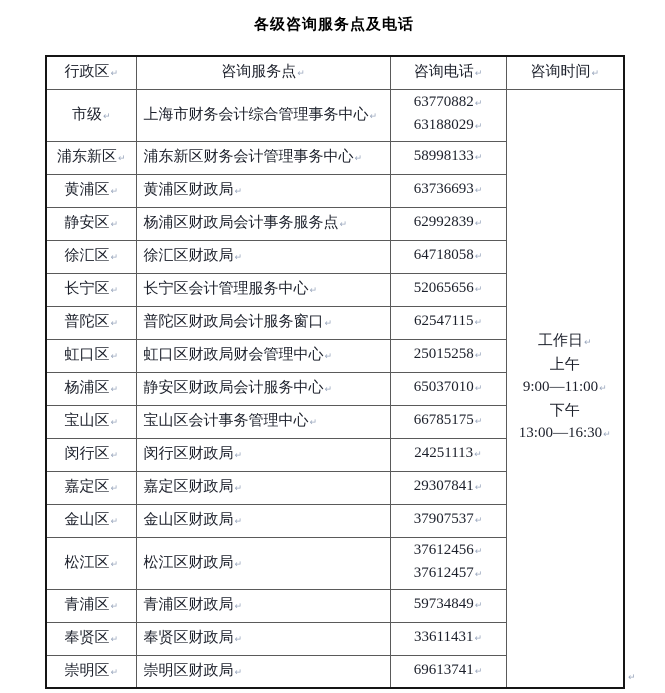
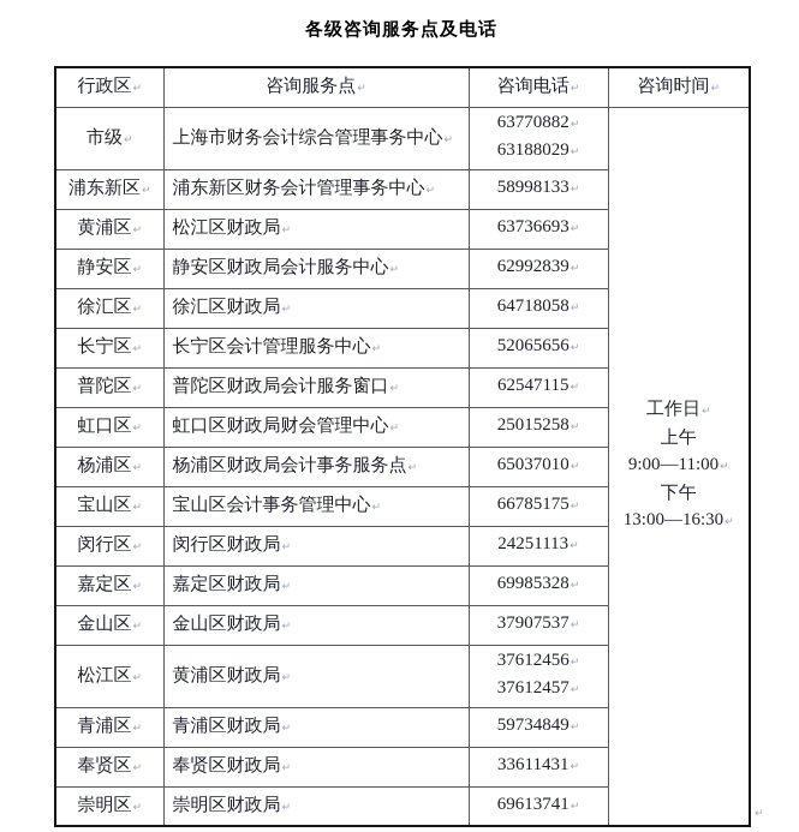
  各级咨询服务点及电话
  行政区↵	咨询服务点↵	咨询电话↵	咨询时间↵
  市级↵	上海市财务会计综合管理事务中心↵	63770882↵63188029↵	工作日↵上午9:00—11:00↵下午13:00—16:30↵
  浦东新区↵	浦东新区财务会计管理事务中心↵	58998133↵
- 黄浦区↵	黄浦区财政局↵	63736693↵
+ 黄浦区↵	松江区财政局↵	63736693↵
- 静安区↵	杨浦区财政局会计事务服务点↵	62992839↵
+ 静安区↵	静安区财政局会计服务中心↵	62992839↵
  徐汇区↵	徐汇区财政局↵	64718058↵
  长宁区↵	长宁区会计管理服务中心↵	52065656↵
  普陀区↵	普陀区财政局会计服务窗口↵	62547115↵
  虹口区↵	虹口区财政局财会管理中心↵	25015258↵
- 杨浦区↵	静安区财政局会计服务中心↵	65037010↵
+ 杨浦区↵	杨浦区财政局会计事务服务点↵	65037010↵
  宝山区↵	宝山区会计事务管理中心↵	66785175↵
  闵行区↵	闵行区财政局↵	24251113↵
- 嘉定区↵	嘉定区财政局↵	29307841↵
+ 嘉定区↵	嘉定区财政局↵	69985328↵
  金山区↵	金山区财政局↵	37907537↵
- 松江区↵	松江区财政局↵	37612456↵37612457↵
+ 松江区↵	黄浦区财政局↵	37612456↵37612457↵
  青浦区↵	青浦区财政局↵	59734849↵
  奉贤区↵	奉贤区财政局↵	33611431↵
  崇明区↵	崇明区财政局↵	69613741↵
  ↵
